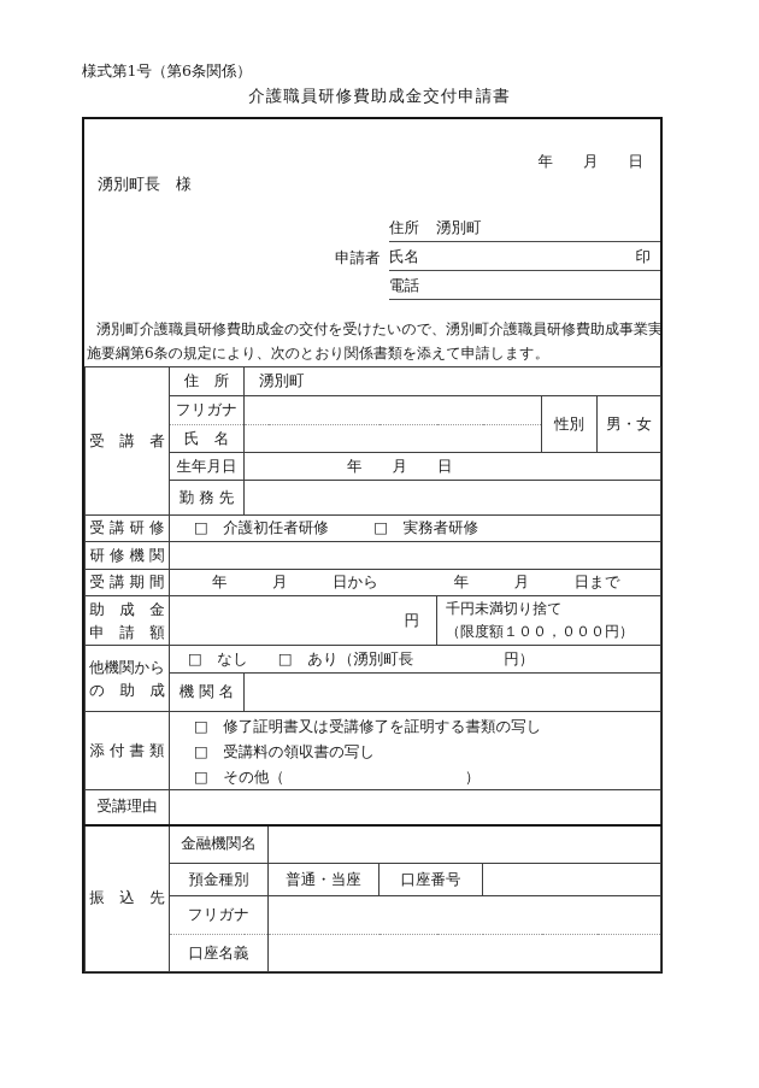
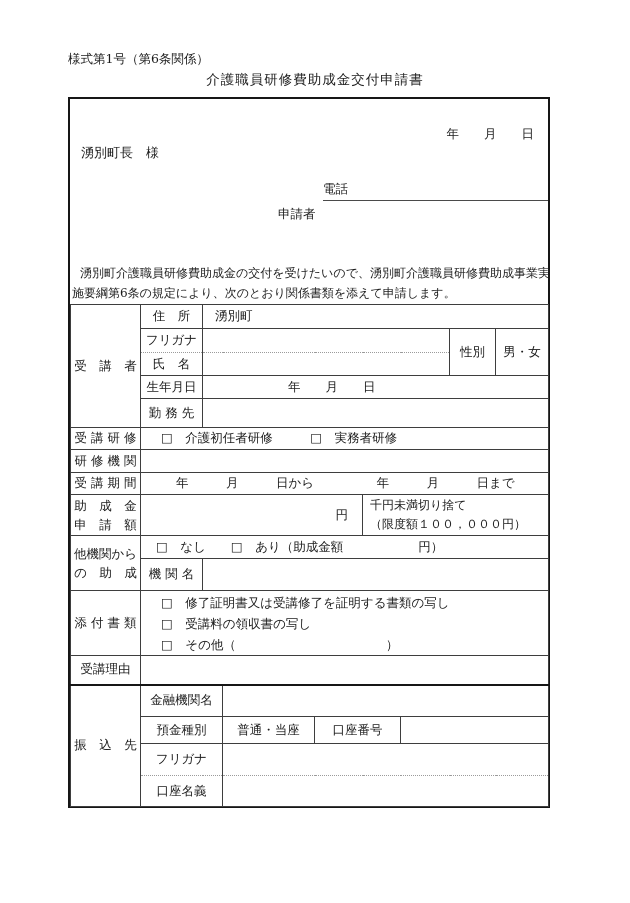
  様式第1号（第6条関係）
  介護職員研修費助成金交付申請書
  年 月 日
  湧別町長 様
  申請者
- 住所
- 湧別町
- 氏名
- 印
  電話
  湧別町介護職員研修費助成金の交付を受けたいので、湧別町介護職員研修費助成事業実
  施要綱第6条の規定により、次のとおり関係書類を添えて申請します。
  受 講 者	住 所	湧別町
  フリガナ		性別	男・女
  氏 名
  生年月日	年 月 日
  勤 務 先
  受 講 研 修	□ 介護初任者研修 □ 実務者研修
  研 修 機 関
  受 講 期 間	年 月 日から 年 月 日まで
  助 成 金 申 請 額	円	千円未満切り捨て （限度額１００，０００円）
- 他機関から の 助 成	□ なし □ あり（湧別町長 円）
+ 他機関から の 助 成	□ なし □ あり（助成金額 円）
  機 関 名
  添 付 書 類	□ 修了証明書又は受講修了を証明する書類の写し □ 受講料の領収書の写し □ その他（ ）
  受講理由
  振 込 先	金融機関名
  預金種別	普通・当座	口座番号
  フリガナ
  口座名義
